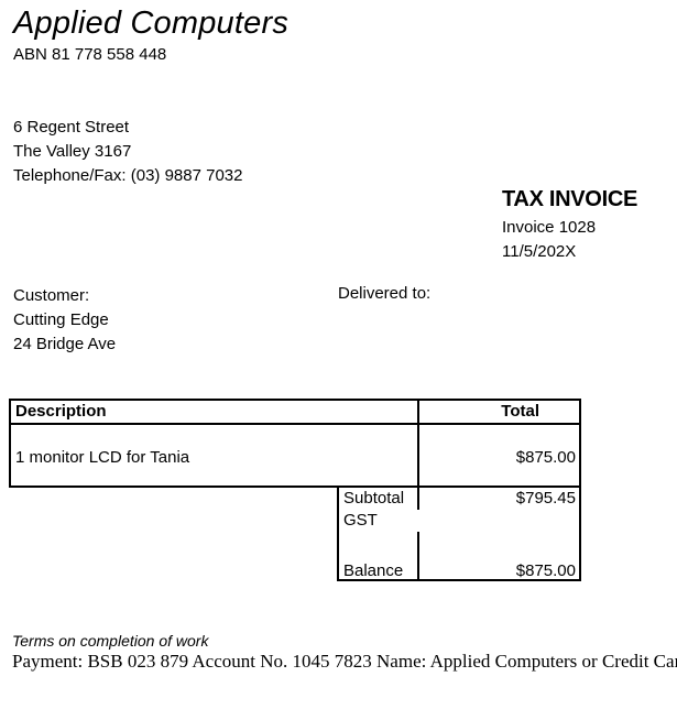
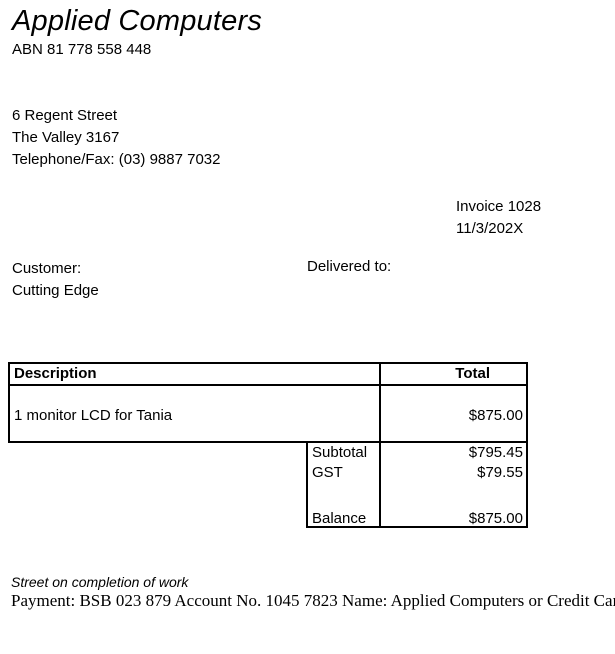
  Applied Computers
  ABN 81 778 558 448
  6 Regent Street
  The Valley 3167
  Telephone/Fax: (03) 9887 7032
- TAX INVOICE
  Invoice 1028
- 11/5/202X
+ 11/3/202X
  Customer:
  Cutting Edge
- 24 Bridge Ave
  Delivered to:
  Description
  Total
  1 monitor LCD for Tania
  $875.00
  Subtotal
  $795.45
  GST
+ $79.55
  Balance
  $875.00
- Terms on completion of work
+ Street on completion of work
  Payment: BSB 023 879 Account No. 1045 7823 Name: Applied Computers or Credit Ca
